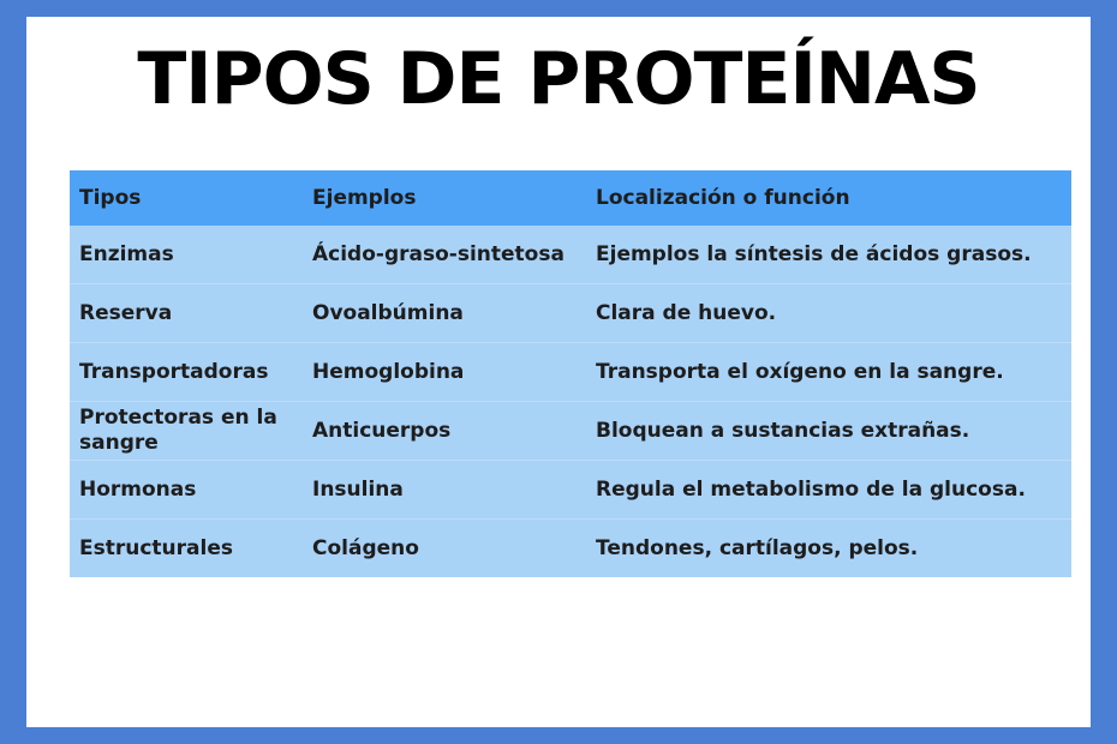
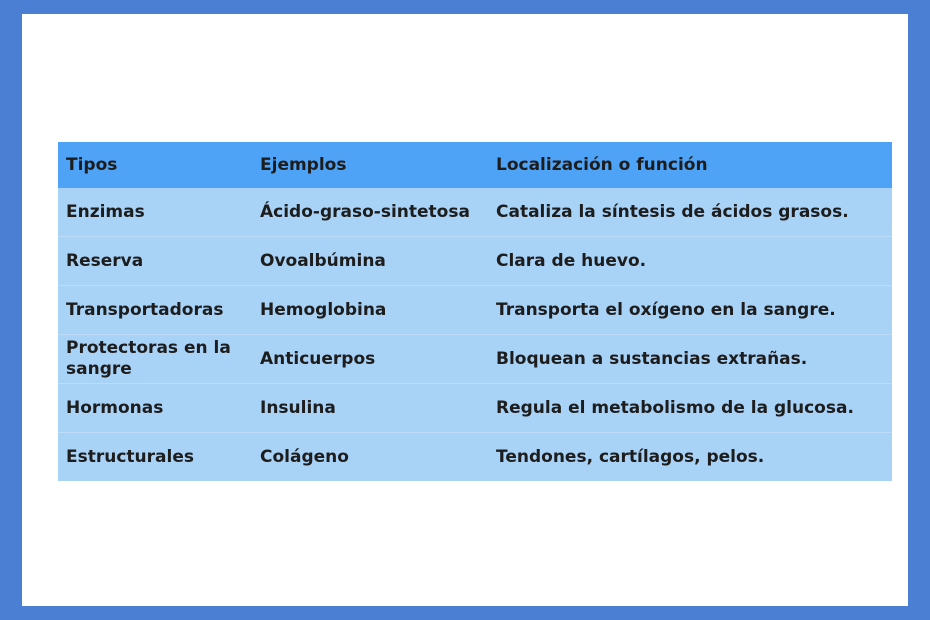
- TIPOS DE PROTEÍNAS
  Tipos	Ejemplos	Localización o función
- Enzimas	Ácido-graso-sintetosa	Ejemplos la síntesis de ácidos grasos.
+ Enzimas	Ácido-graso-sintetosa	Cataliza la síntesis de ácidos grasos.
  Reserva	Ovoalbúmina	Clara de huevo.
  Transportadoras	Hemoglobina	Transporta el oxígeno en la sangre.
  Protectoras en la sangre	Anticuerpos	Bloquean a sustancias extrañas.
  Hormonas	Insulina	Regula el metabolismo de la glucosa.
  Estructurales	Colágeno	Tendones, cartílagos, pelos.
